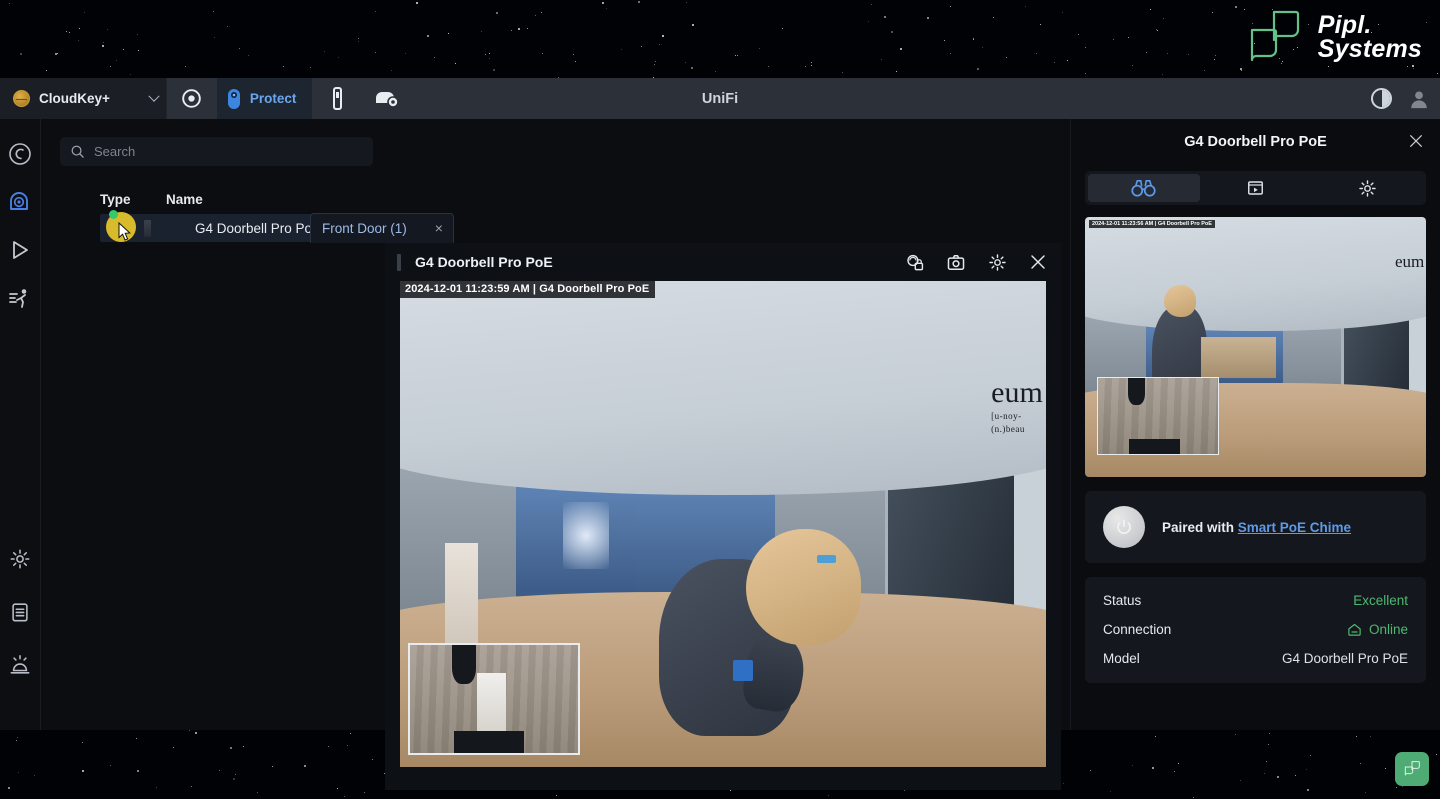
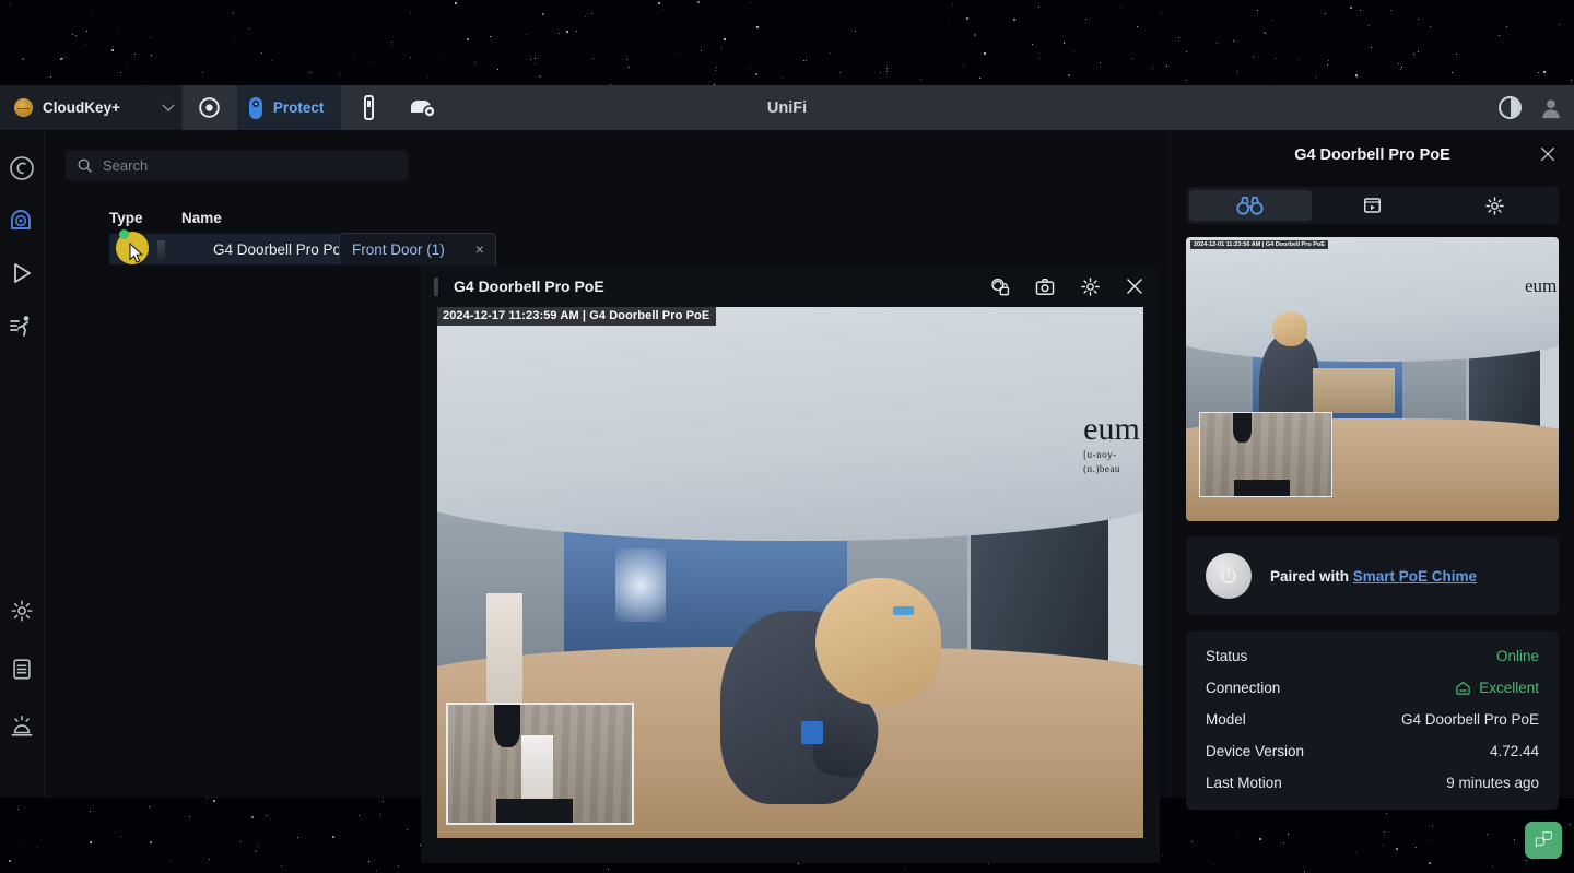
- Pipl.
- Systems
  CloudKey+
  Protect
  UniFi
  Search
  Type
  Name
  G4 Doorbell Pro Po
  Front Door (1)
  ×
  G4 Doorbell Pro PoE
- 2024-12-01 11:23:59 AM | G4 Doorbell Pro PoE
+ 2024-12-17 11:23:59 AM | G4 Doorbell Pro PoE
  eum
  [u-noy-
  (n.)beau
  G4 Doorbell Pro PoE
  eum
  Paired with Smart PoE Chime
  Status
- Excellent
+ Online
  Connection
- Online
+ Excellent
  Model
  G4 Doorbell Pro PoE
+ Device Version
+ 4.72.44
+ Last Motion
+ 9 minutes ago
